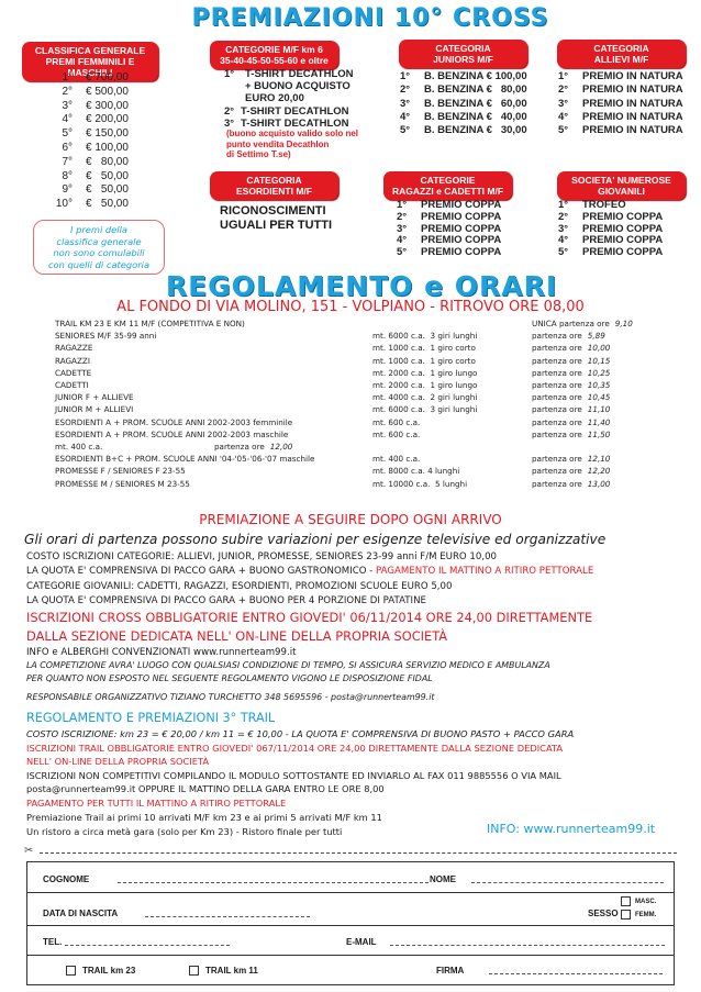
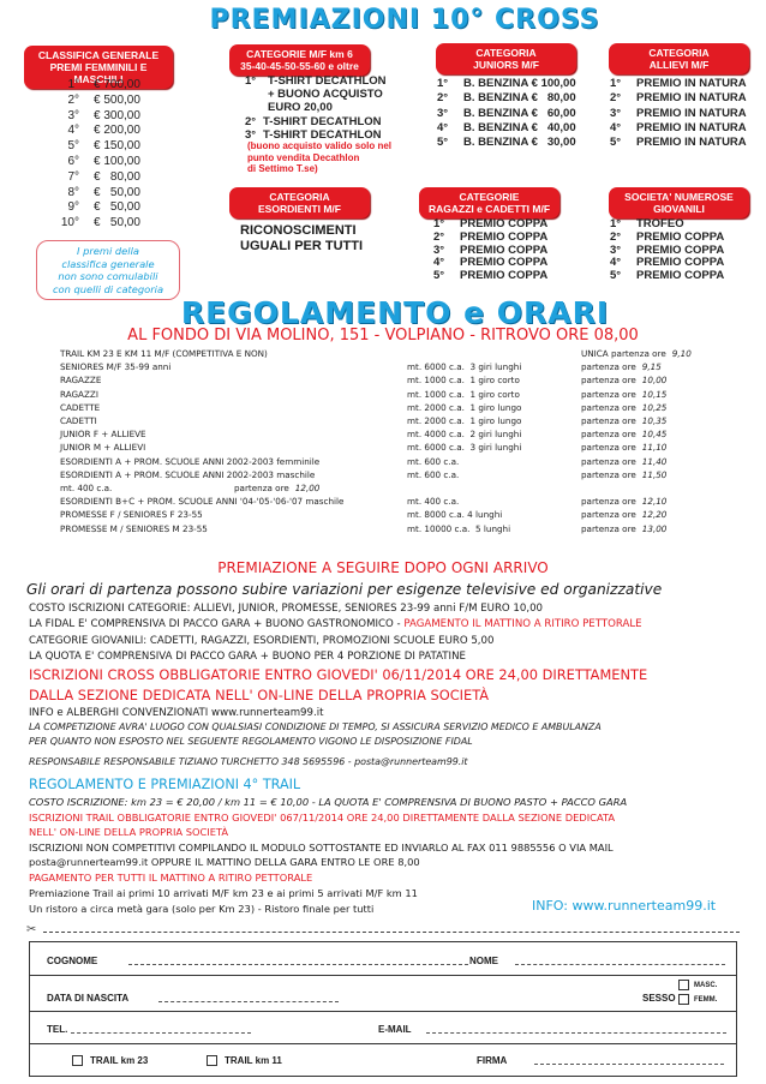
  PREMIAZIONI 10° CROSS
  CLASSIFICA GENERALE
  PREMI FEMMINILI E MASCHILI
  1°
  € 700,00
  2°
  € 500,00
  3°
  € 300,00
  4°
  € 200,00
  5°
  € 150,00
  6°
  € 100,00
  7°
  € 80,00
  8°
  € 50,00
  9°
  € 50,00
  10°
  € 50,00
  I premi della
  classifica generale
  non sono comulabili
  con quelli di categoria
  CATEGORIE M/F km 6
  35-40-45-50-55-60 e oltre
  1°
  T-SHIRT DECATHLON
  + BUONO ACQUISTO
  EURO 20,00
  2°
  T-SHIRT DECATHLON
  3°
  T-SHIRT DECATHLON
  (buono acquisto valido solo nel
  punto vendita Decathlon
  di Settimo T.se)
  CATEGORIA
  JUNIORS M/F
  1°
  B. BENZINA € 100,00
  2°
  B. BENZINA € 80,00
  3°
  B. BENZINA € 60,00
  4°
  B. BENZINA € 40,00
  5°
  B. BENZINA € 30,00
  CATEGORIA
  ALLIEVI M/F
  1°
  PREMIO IN NATURA
  2°
  PREMIO IN NATURA
  3°
  PREMIO IN NATURA
  4°
  PREMIO IN NATURA
  5°
  PREMIO IN NATURA
  CATEGORIA
  ESORDIENTI M/F
  RICONOSCIMENTI
  UGUALI PER TUTTI
  CATEGORIE
  RAGAZZI e CADETTI M/F
  1°
  PREMIO COPPA
  2°
  PREMIO COPPA
  3°
  PREMIO COPPA
  4°
  PREMIO COPPA
  5°
  PREMIO COPPA
  SOCIETA' NUMEROSE
  GIOVANILI
  1°
  TROFEO
  2°
  PREMIO COPPA
  3°
  PREMIO COPPA
  4°
  PREMIO COPPA
  5°
  PREMIO COPPA
  REGOLAMENTO e ORARI
  AL FONDO DI VIA MOLINO, 151 - VOLPIANO - RITROVO ORE 08,00
  TRAIL KM 23 E KM 11 M/F (COMPETITIVA E NON)
  UNICA partenza ore 9,10
  SENIORES M/F 35-99 anni
  mt. 6000 c.a. 3 giri lunghi
- partenza ore 5,89
+ partenza ore 9,15
  RAGAZZE
  mt. 1000 c.a. 1 giro corto
  partenza ore 10,00
  RAGAZZI
  mt. 1000 c.a. 1 giro corto
  partenza ore 10,15
  CADETTE
  mt. 2000 c.a. 1 giro lungo
  partenza ore 10,25
  CADETTI
  mt. 2000 c.a. 1 giro lungo
  partenza ore 10,35
  JUNIOR F + ALLIEVE
  mt. 4000 c.a. 2 giri lunghi
  partenza ore 10,45
  JUNIOR M + ALLIEVI
  mt. 6000 c.a. 3 giri lunghi
  partenza ore 11,10
  ESORDIENTI A + PROM. SCUOLE ANNI 2002-2003 femminile
  mt. 600 c.a.
  partenza ore 11,40
  ESORDIENTI A + PROM. SCUOLE ANNI 2002-2003 maschile
  mt. 600 c.a.
  partenza ore 11,50
  mt. 400 c.a.
  partenza ore 12,00
  ESORDIENTI B+C + PROM. SCUOLE ANNI '04-'05-'06-'07 maschile
  mt. 400 c.a.
  partenza ore 12,10
  PROMESSE F / SENIORES F 23-55
  mt. 8000 c.a. 4 lunghi
  partenza ore 12,20
  PROMESSE M / SENIORES M 23-55
  mt. 10000 c.a. 5 lunghi
  partenza ore 13,00
  PREMIAZIONE A SEGUIRE DOPO OGNI ARRIVO
  Gli orari di partenza possono subire variazioni per esigenze televisive ed organizzative
  COSTO ISCRIZIONI CATEGORIE: ALLIEVI, JUNIOR, PROMESSE, SENIORES 23-99 anni F/M EURO 10,00
- LA QUOTA E' COMPRENSIVA DI PACCO GARA + BUONO GASTRONOMICO - PAGAMENTO IL MATTINO A RITIRO PETTORALE
+ LA FIDAL E' COMPRENSIVA DI PACCO GARA + BUONO GASTRONOMICO - PAGAMENTO IL MATTINO A RITIRO PETTORALE
  CATEGORIE GIOVANILI: CADETTI, RAGAZZI, ESORDIENTI, PROMOZIONI SCUOLE EURO 5,00
  LA QUOTA E' COMPRENSIVA DI PACCO GARA + BUONO PER 4 PORZIONE DI PATATINE
  ISCRIZIONI CROSS OBBLIGATORIE ENTRO GIOVEDI' 06/11/2014 ORE 24,00 DIRETTAMENTE
  DALLA SEZIONE DEDICATA NELL' ON-LINE DELLA PROPRIA SOCIETÀ
  INFO e ALBERGHI CONVENZIONATI www.runnerteam99.it
  LA COMPETIZIONE AVRA' LUOGO CON QUALSIASI CONDIZIONE DI TEMPO, SI ASSICURA SERVIZIO MEDICO E AMBULANZA
  PER QUANTO NON ESPOSTO NEL SEGUENTE REGOLAMENTO VIGONO LE DISPOSIZIONE FIDAL
- RESPONSABILE ORGANIZZATIVO TIZIANO TURCHETTO 348 5695596 - posta@runnerteam99.it
+ RESPONSABILE RESPONSABILE TIZIANO TURCHETTO 348 5695596 - posta@runnerteam99.it
- REGOLAMENTO E PREMIAZIONI 3° TRAIL
+ REGOLAMENTO E PREMIAZIONI 4° TRAIL
  COSTO ISCRIZIONE: km 23 = € 20,00 / km 11 = € 10,00 - LA QUOTA E' COMPRENSIVA DI BUONO PASTO + PACCO GARA
  ISCRIZIONI TRAIL OBBLIGATORIE ENTRO GIOVEDI' 067/11/2014 ORE 24,00 DIRETTAMENTE DALLA SEZIONE DEDICATA
  NELL' ON-LINE DELLA PROPRIA SOCIETÀ
  ISCRIZIONI NON COMPETITIVI COMPILANDO IL MODULO SOTTOSTANTE ED INVIARLO AL FAX 011 9885556 O VIA MAIL
  posta@runnerteam99.it OPPURE IL MATTINO DELLA GARA ENTRO LE ORE 8,00
  PAGAMENTO PER TUTTI IL MATTINO A RITIRO PETTORALE
  Premiazione Trail ai primi 10 arrivati M/F km 23 e ai primi 5 arrivati M/F km 11
  Un ristoro a circa metà gara (solo per Km 23) - Ristoro finale per tutti
  INFO: www.runnerteam99.it
  ✂
  COGNOME
  NOME
  DATA DI NASCITA
  SESSO
  TEL.
  E-MAIL
  TRAIL km 23
  TRAIL km 11
  FIRMA
